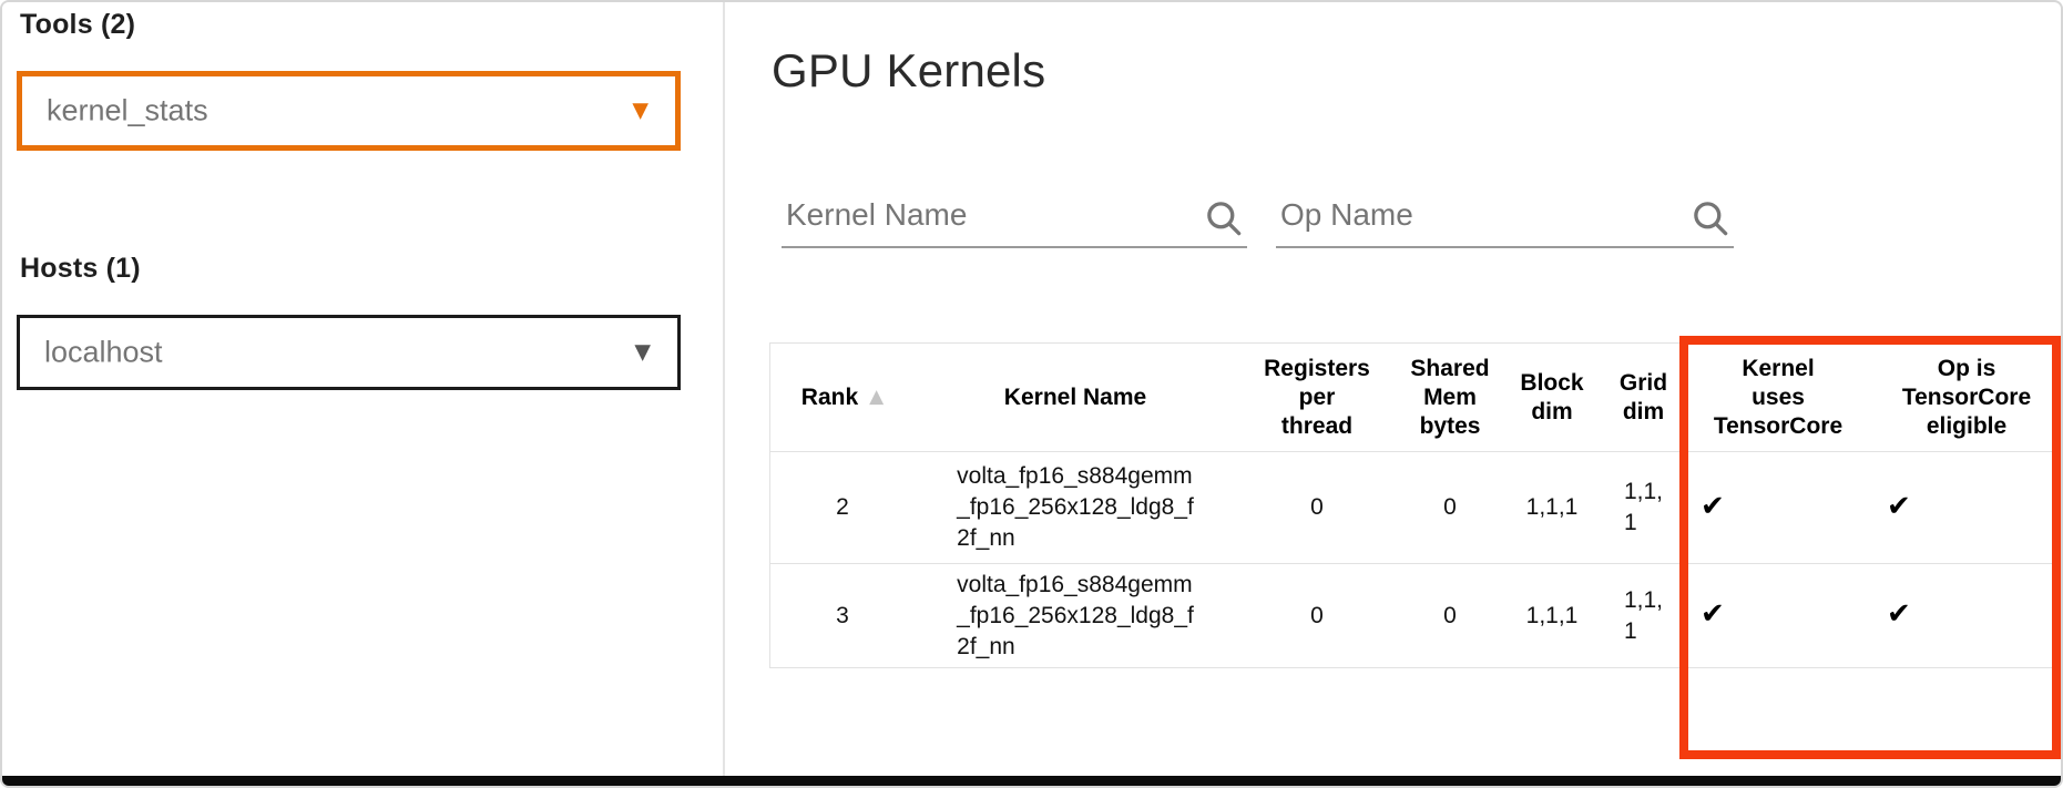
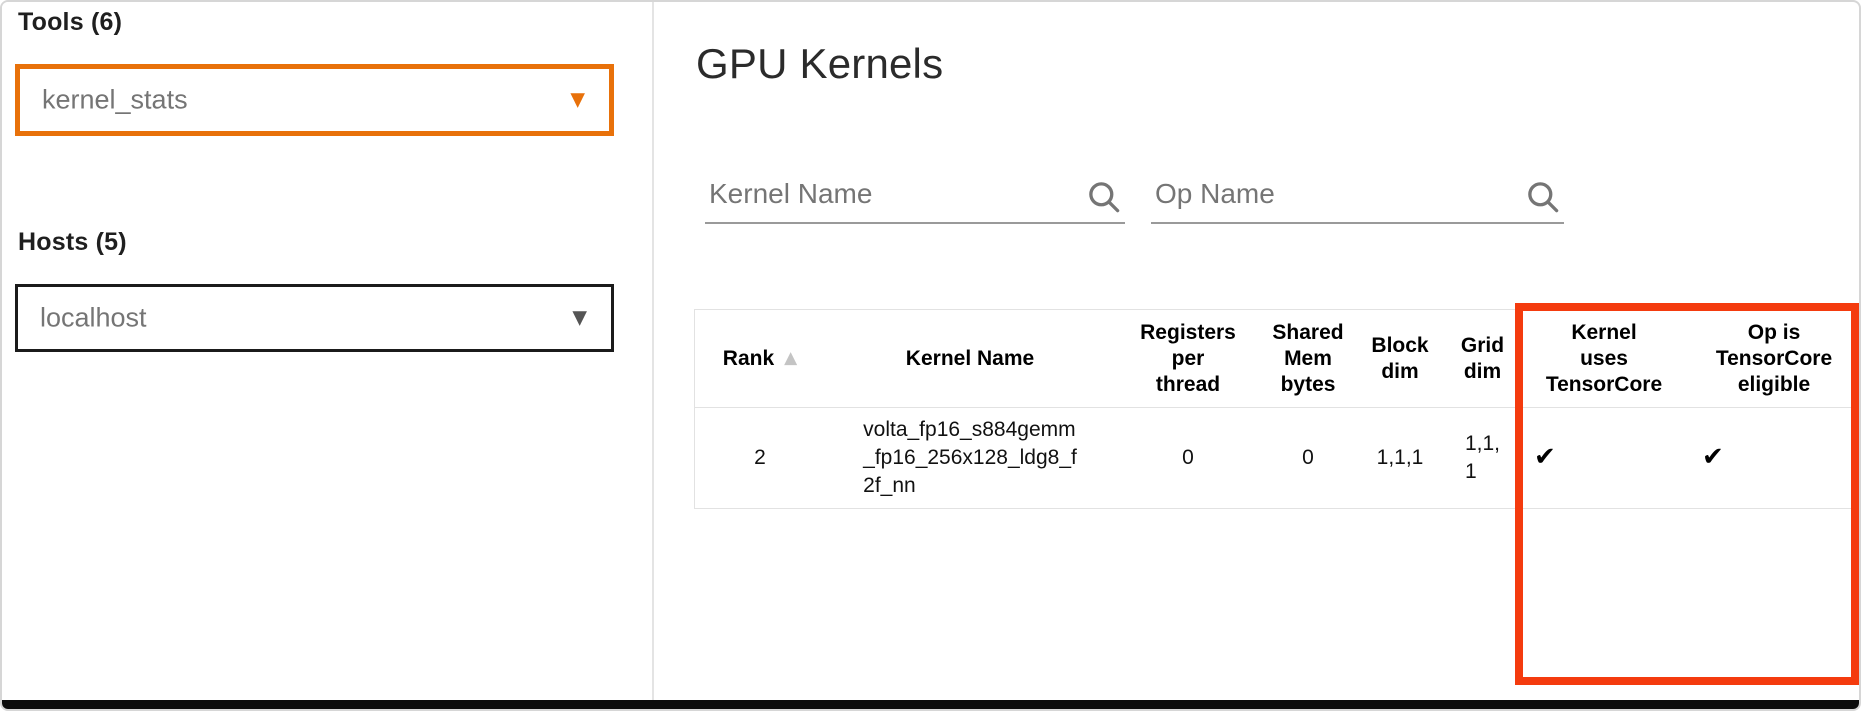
- Tools (2)
+ Tools (6)
  kernel_stats
  ▼
- Hosts (1)
+ Hosts (5)
  localhost
  ▼
  GPU Kernels
  Kernel Name
  Op Name
  Rank ▲	Kernel Name	Registers per thread	Shared Mem bytes	Block dim	Grid dim	Kernel uses TensorCore	Op is TensorCore eligible
  2	volta_fp16_s884gemm _fp16_256x128_ldg8_f 2f_nn	0	0	1,1,1	1,1, 1	✔	✔
- 3	volta_fp16_s884gemm _fp16_256x128_ldg8_f 2f_nn	0	0	1,1,1	1,1, 1	✔	✔
